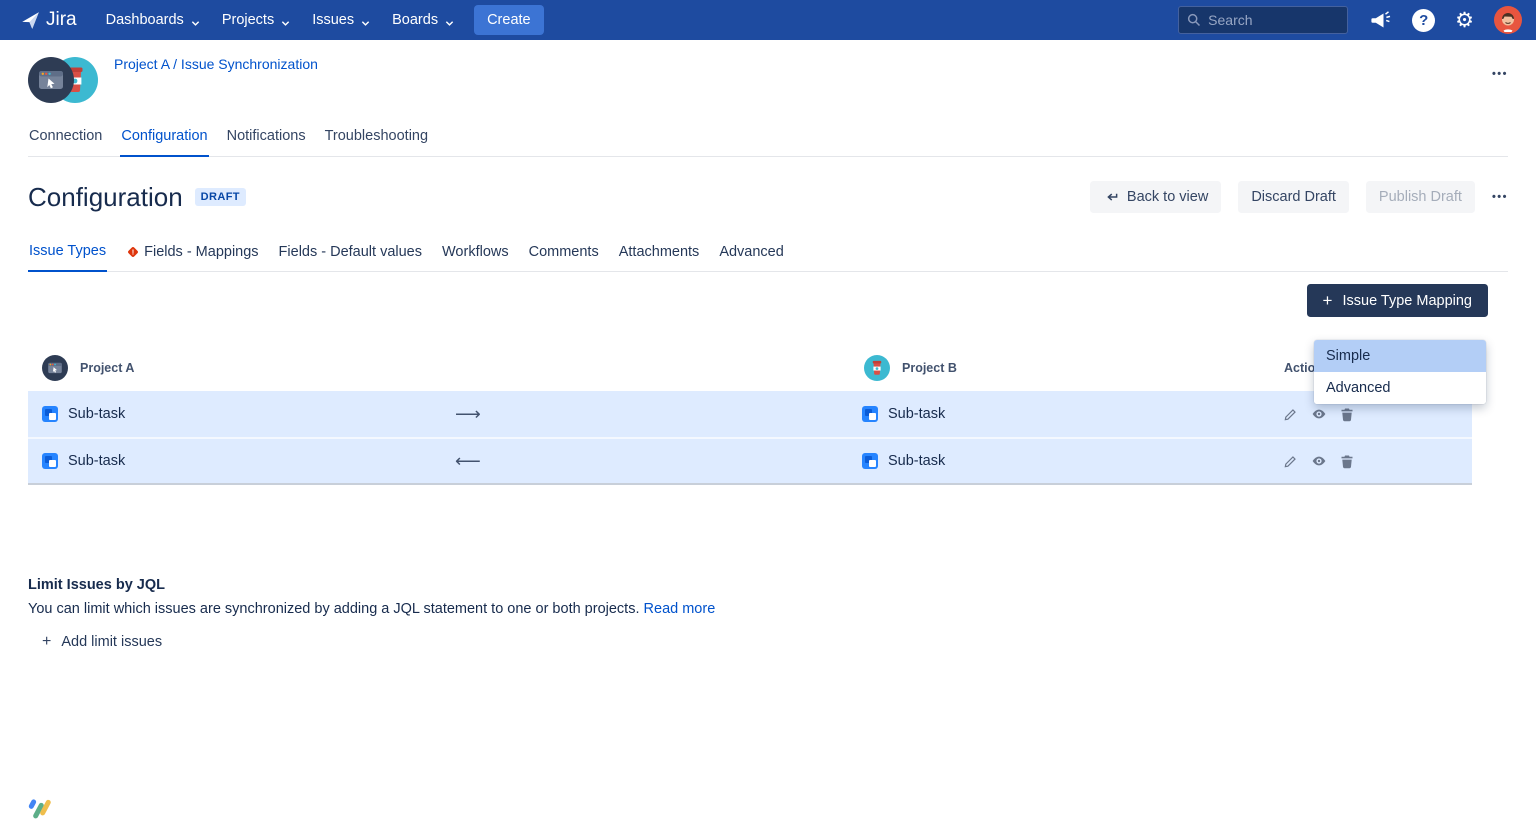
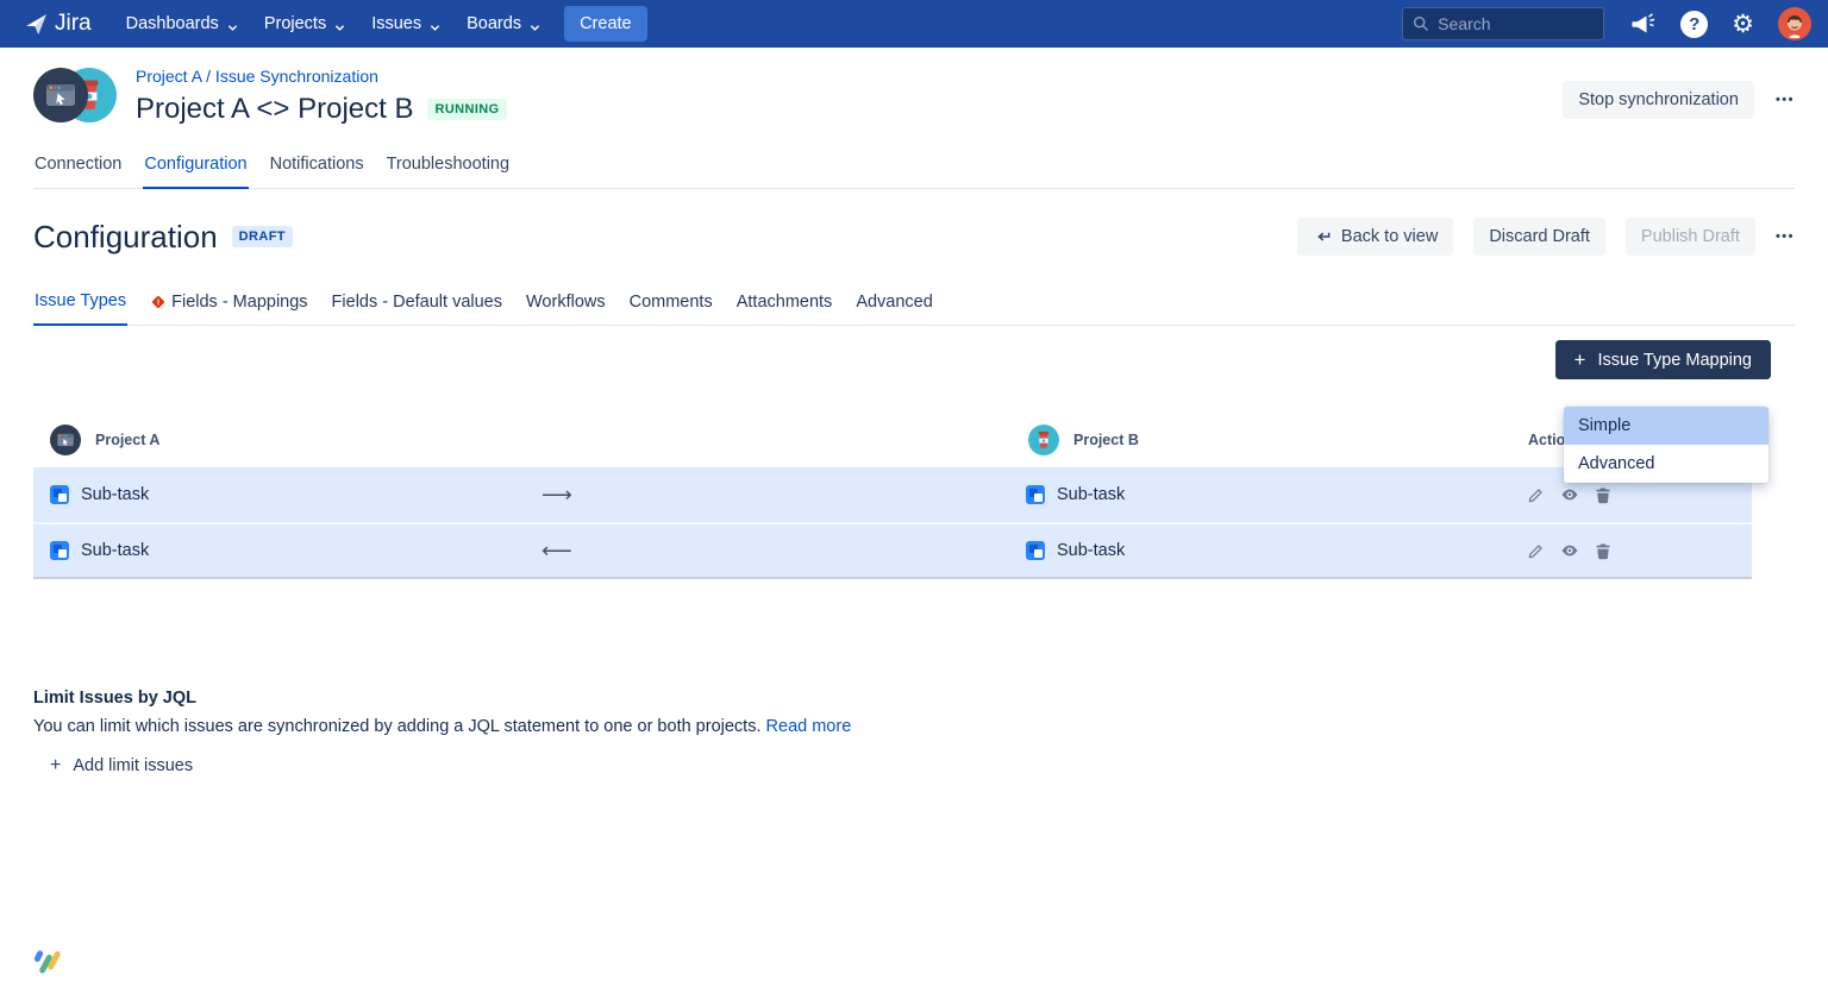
  Jira
  Dashboards
  Projects
  Issues
  Boards
  Create
  Search
  ?
  ⚙
  Project A / Issue Synchronization
+ Project A <> Project B
+ RUNNING
+ Stop synchronization
  •••
  Connection
  Configuration
  Notifications
  Troubleshooting
  Configuration
  DRAFT
  Back to view
  Discard Draft
  Publish Draft
  •••
  Issue Types
  !
  Fields - Mappings
  Fields - Default values
  Workflows
  Comments
  Attachments
  Advanced
  +
  Issue Type Mapping
  Simple
  Advanced
  Project A
  Project B
  Actio
  Sub-task
  ⟶
  Sub-task
  Sub-task
  ⟵
  Sub-task
  Limit Issues by JQL
  You can limit which issues are synchronized by adding a JQL statement to one or both projects. Read more
  +
  Add limit issues
